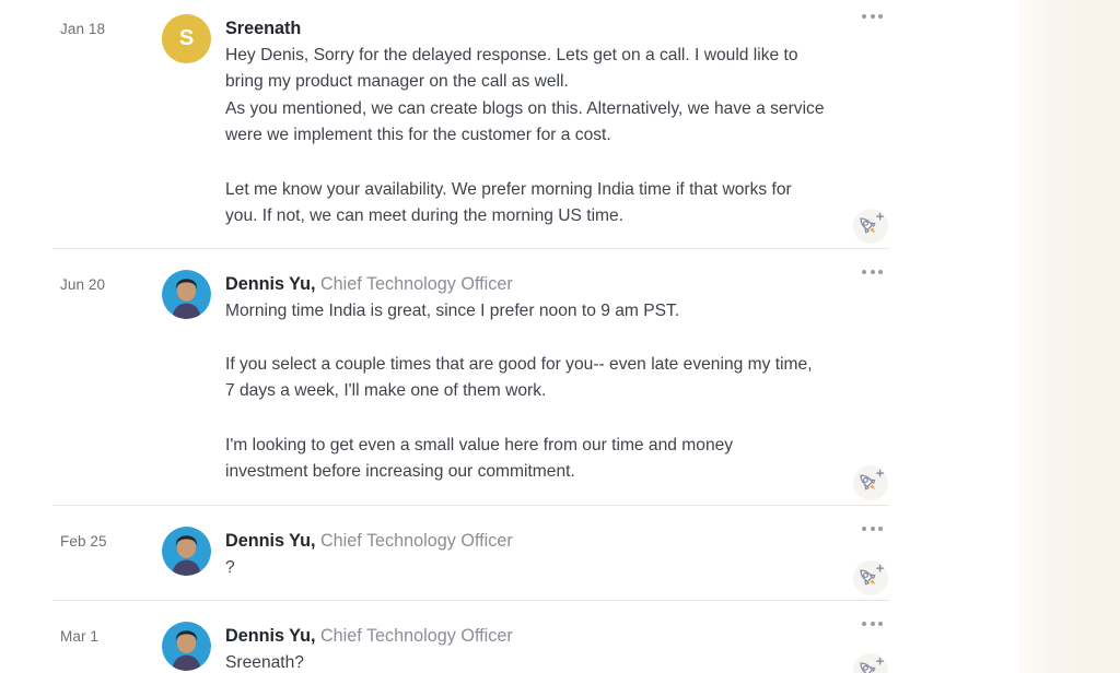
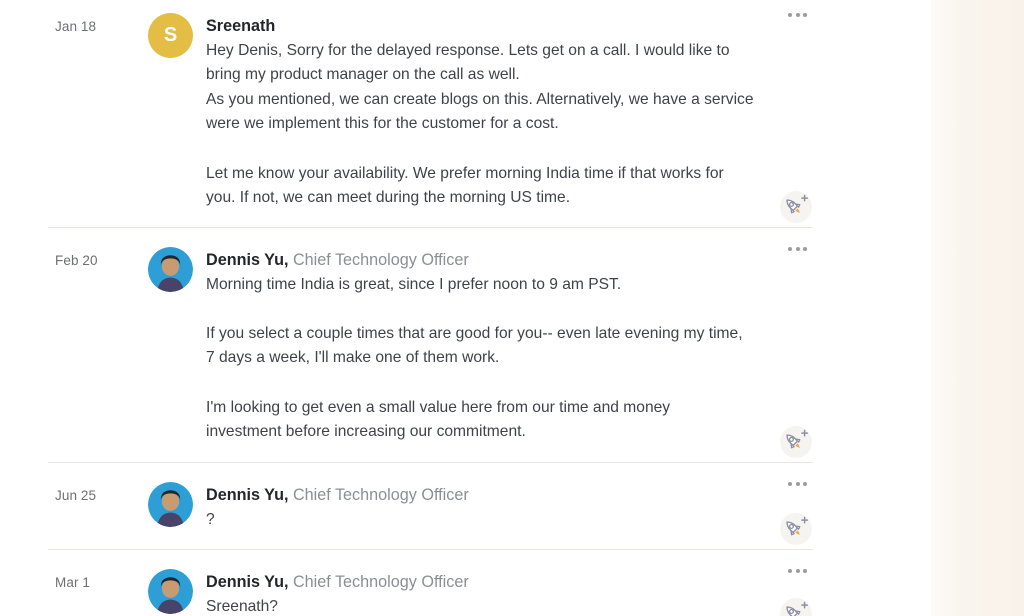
  Jan 18
  S
  Sreenath
  Hey Denis, Sorry for the delayed response. Lets get on a call. I would like to
  bring my product manager on the call as well.
  As you mentioned, we can create blogs on this. Alternatively, we have a service
  were we implement this for the customer for a cost.
  Let me know your availability. We prefer morning India time if that works for
  you. If not, we can meet during the morning US time.
- Jun 20
+ Feb 20
  Dennis Yu, Chief Technology Officer
  Morning time India is great, since I prefer noon to 9 am PST.
  If you select a couple times that are good for you-- even late evening my time,
  7 days a week, I'll make one of them work.
  I'm looking to get even a small value here from our time and money
  investment before increasing our commitment.
- Feb 25
+ Jun 25
  Dennis Yu, Chief Technology Officer
  ?
  Mar 1
  Dennis Yu, Chief Technology Officer
  Sreenath?
